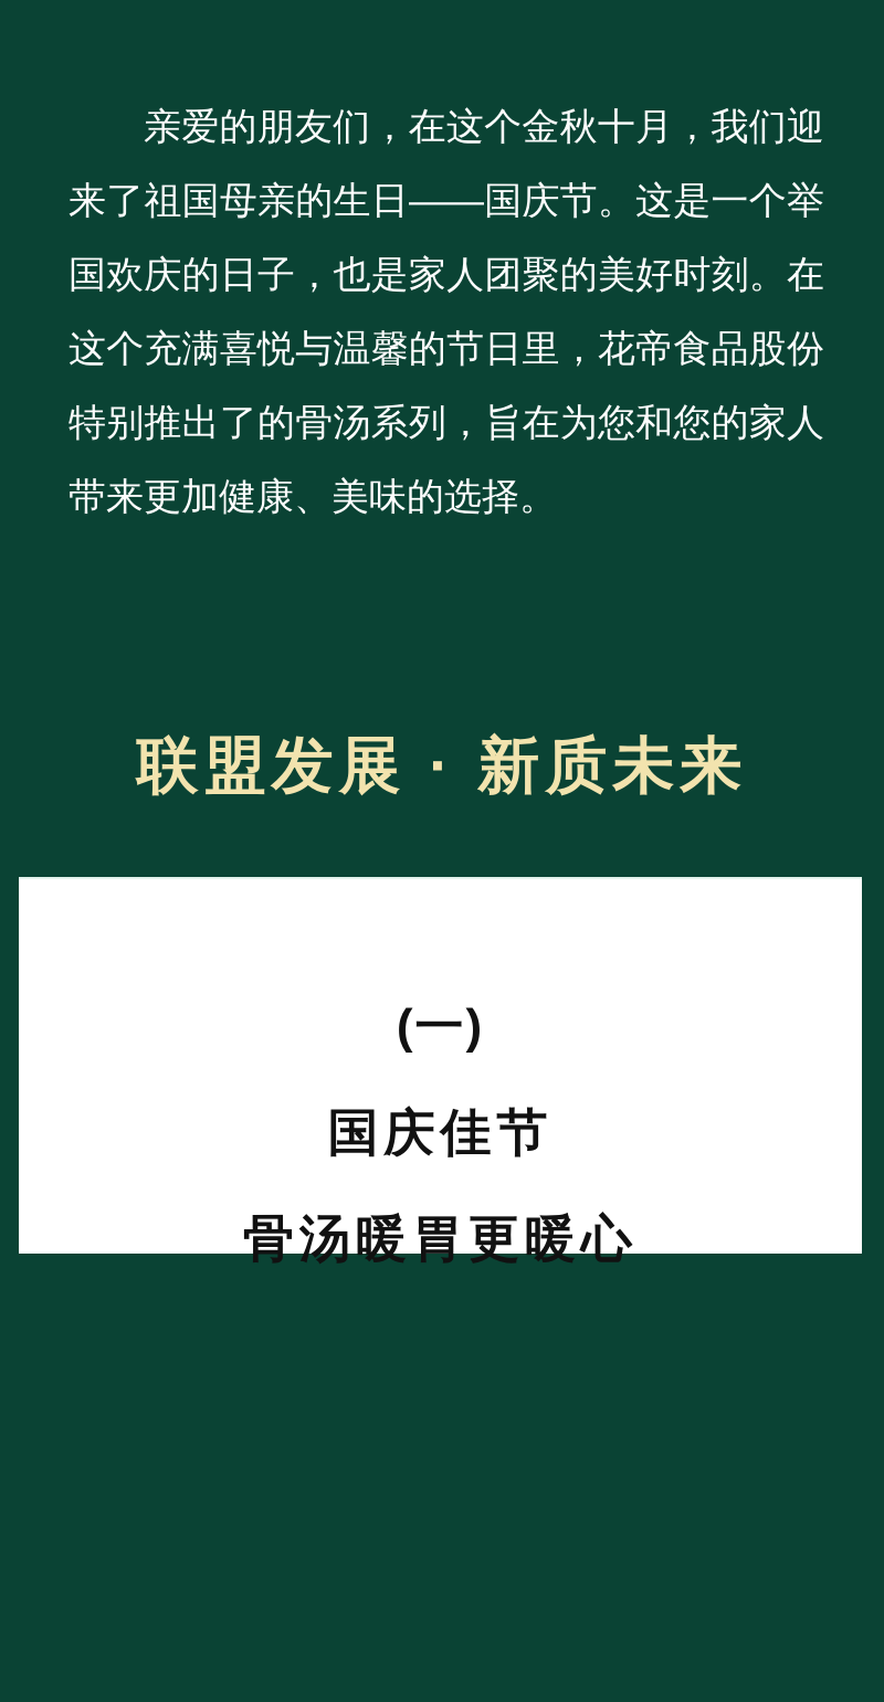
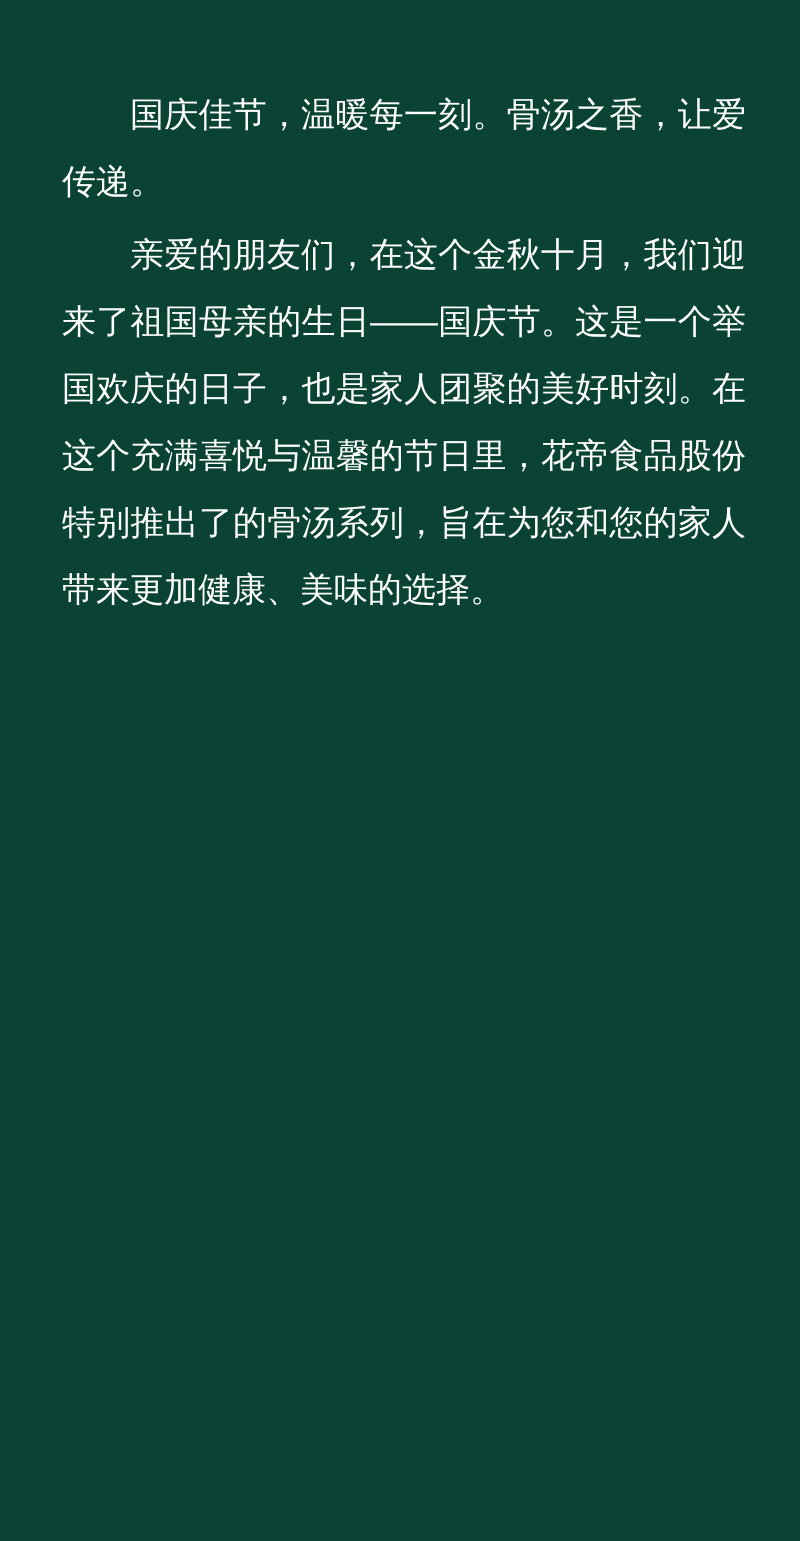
+ 国庆佳节，温暖每一刻。骨汤之香，让爱传递。
  亲爱的朋友们，在这个金秋十月，我们迎来了祖国母亲的生日——国庆节。这是一个举国欢庆的日子，也是家人团聚的美好时刻。在这个充满喜悦与温馨的节日里，花帝食品股份特别推出了的骨汤系列，旨在为您和您的家人带来更加健康、美味的选择。
- 联盟发展 · 新质未来
- (一)
- 国庆佳节
- 骨汤暖胃更暖心
